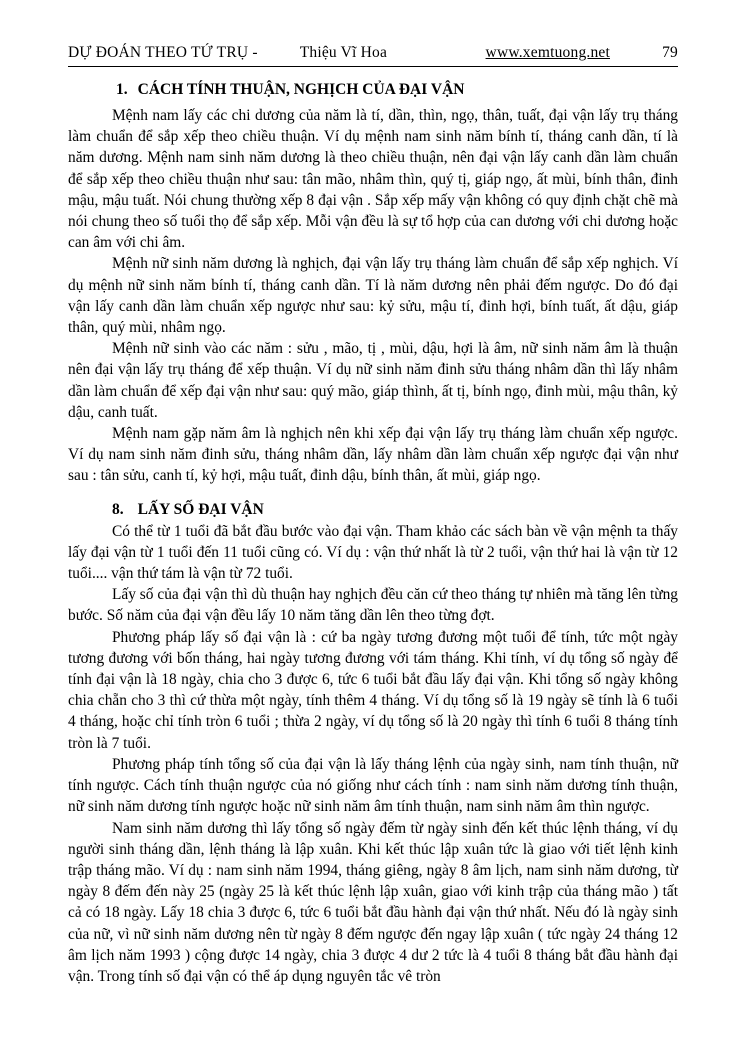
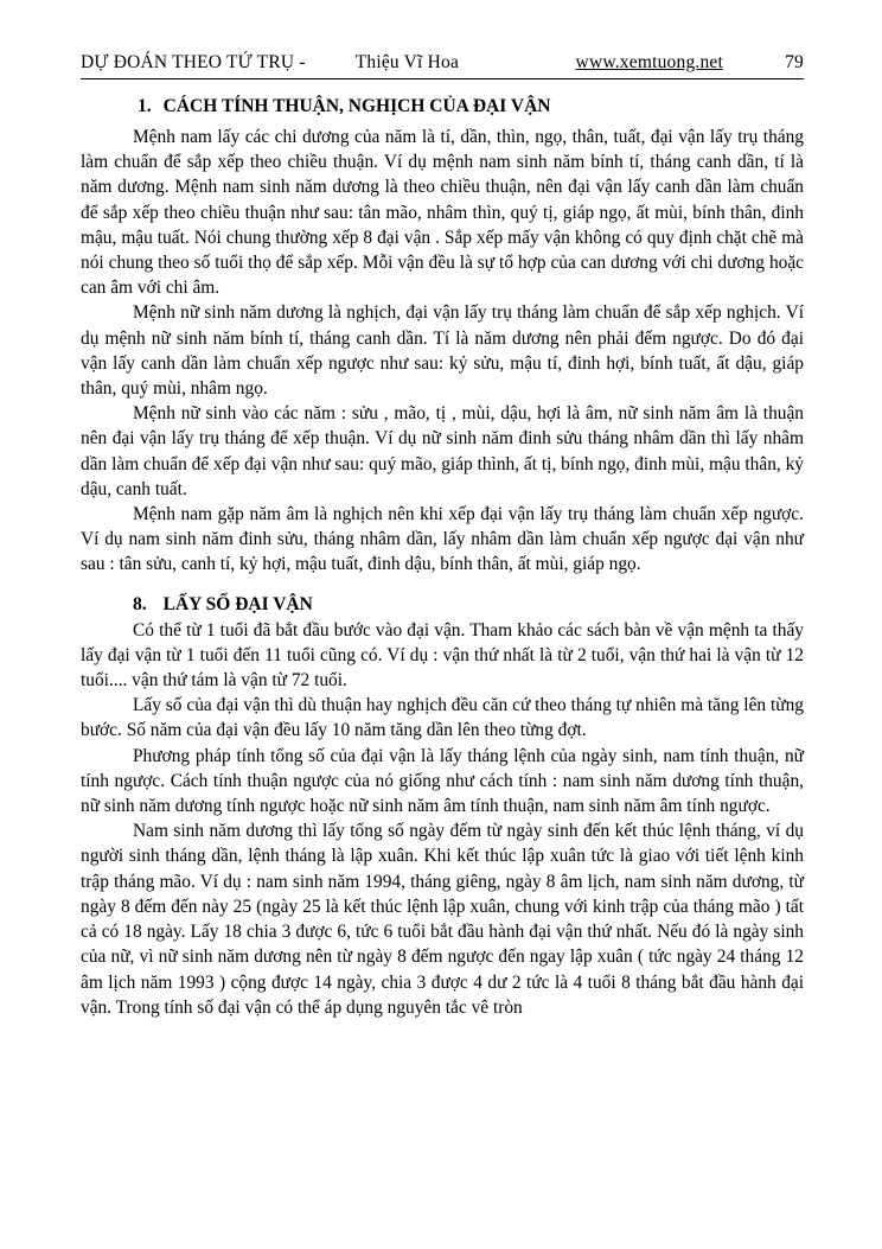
  DỰ ĐOÁN THEO TỨ TRỤ -
  Thiệu Vĩ Hoa
  www.xemtuong.net
  79
  1. CÁCH TÍNH THUẬN, NGHỊCH CỦA ĐẠI VẬN
  Mệnh nam lấy các chi dương của năm là tí, dần, thìn, ngọ, thân, tuất, đại vận lấy trụ tháng làm chuẩn để sắp xếp theo chiều thuận. Ví dụ mệnh nam sinh năm bính tí, tháng canh dần, tí là năm dương. Mệnh nam sinh năm dương là theo chiều thuận, nên đại vận lấy canh dần làm chuẩn để sắp xếp theo chiều thuận như sau: tân mão, nhâm thìn, quý tị, giáp ngọ, ất mùi, bính thân, đinh mậu, mậu tuất. Nói chung thường xếp 8 đại vận . Sắp xếp mấy vận không có quy định chặt chẽ mà nói chung theo số tuổi thọ để sắp xếp. Mỗi vận đều là sự tổ hợp của can dương với chi dương hoặc can âm với chi âm.
  Mệnh nữ sinh năm dương là nghịch, đại vận lấy trụ tháng làm chuẩn để sắp xếp nghịch. Ví dụ mệnh nữ sinh năm bính tí, tháng canh dần. Tí là năm dương nên phải đếm ngược. Do đó đại vận lấy canh dần làm chuẩn xếp ngược như sau: kỷ sửu, mậu tí, đinh hợi, bính tuất, ất dậu, giáp thân, quý mùi, nhâm ngọ.
  Mệnh nữ sinh vào các năm : sửu , mão, tị , mùi, dậu, hợi là âm, nữ sinh năm âm là thuận nên đại vận lấy trụ tháng để xếp thuận. Ví dụ nữ sinh năm đinh sửu tháng nhâm dần thì lấy nhâm dần làm chuẩn để xếp đại vận như sau: quý mão, giáp thình, ất tị, bính ngọ, đinh mùi, mậu thân, kỷ dậu, canh tuất.
  Mệnh nam gặp năm âm là nghịch nên khi xếp đại vận lấy trụ tháng làm chuẩn xếp ngược. Ví dụ nam sinh năm đinh sửu, tháng nhâm dần, lấy nhâm dần làm chuẩn xếp ngược đại vận như sau : tân sửu, canh tí, kỷ hợi, mậu tuất, đinh dậu, bính thân, ất mùi, giáp ngọ.
  8. LẤY SỐ ĐẠI VẬN
  Có thể từ 1 tuổi đã bắt đầu bước vào đại vận. Tham khảo các sách bàn về vận mệnh ta thấy lấy đại vận từ 1 tuổi đến 11 tuổi cũng có. Ví dụ : vận thứ nhất là từ 2 tuổi, vận thứ hai là vận từ 12 tuổi.... vận thứ tám là vận từ 72 tuổi.
  Lấy số của đại vận thì dù thuận hay nghịch đều căn cứ theo tháng tự nhiên mà tăng lên từng bước. Số năm của đại vận đều lấy 10 năm tăng dần lên theo từng đợt.
- Phương pháp lấy số đại vận là : cứ ba ngày tương đương một tuổi để tính, tức một ngày tương đương với bốn tháng, hai ngày tương đương với tám tháng. Khi tính, ví dụ tổng số ngày để tính đại vận là 18 ngày, chia cho 3 được 6, tức 6 tuổi bắt đầu lấy đại vận. Khi tổng số ngày không chia chẵn cho 3 thì cứ thừa một ngày, tính thêm 4 tháng. Ví dụ tổng số là 19 ngày sẽ tính là 6 tuổi 4 tháng, hoặc chỉ tính tròn 6 tuổi ; thừa 2 ngày, ví dụ tổng số là 20 ngày thì tính 6 tuổi 8 tháng tính tròn là 7 tuổi.
- Phương pháp tính tổng số của đại vận là lấy tháng lệnh của ngày sinh, nam tính thuận, nữ tính ngược. Cách tính thuận ngược của nó giống như cách tính : nam sinh năm dương tính thuận, nữ sinh năm dương tính ngược hoặc nữ sinh năm âm tính thuận, nam sinh năm âm thìn ngược.
+ Phương pháp tính tổng số của đại vận là lấy tháng lệnh của ngày sinh, nam tính thuận, nữ tính ngược. Cách tính thuận ngược của nó giống như cách tính : nam sinh năm dương tính thuận, nữ sinh năm dương tính ngược hoặc nữ sinh năm âm tính thuận, nam sinh năm âm tính ngược.
- Nam sinh năm dương thì lấy tổng số ngày đếm từ ngày sinh đến kết thúc lệnh tháng, ví dụ người sinh tháng dần, lệnh tháng là lập xuân. Khi kết thúc lập xuân tức là giao với tiết lệnh kinh trập tháng mão. Ví dụ : nam sinh năm 1994, tháng giêng, ngày 8 âm lịch, nam sinh năm dương, từ ngày 8 đếm đến này 25 (ngày 25 là kết thúc lệnh lập xuân, giao với kinh trập của tháng mão ) tất cả có 18 ngày. Lấy 18 chia 3 được 6, tức 6 tuổi bắt đầu hành đại vận thứ nhất. Nếu đó là ngày sinh của nữ, vì nữ sinh năm dương nên từ ngày 8 đếm ngược đến ngay lập xuân ( tức ngày 24 tháng 12 âm lịch năm 1993 ) cộng được 14 ngày, chia 3 được 4 dư 2 tức là 4 tuổi 8 tháng bắt đầu hành đại vận. Trong tính số đại vận có thể áp dụng nguyên tắc vê tròn
+ Nam sinh năm dương thì lấy tổng số ngày đếm từ ngày sinh đến kết thúc lệnh tháng, ví dụ người sinh tháng dần, lệnh tháng là lập xuân. Khi kết thúc lập xuân tức là giao với tiết lệnh kinh trập tháng mão. Ví dụ : nam sinh năm 1994, tháng giêng, ngày 8 âm lịch, nam sinh năm dương, từ ngày 8 đếm đến này 25 (ngày 25 là kết thúc lệnh lập xuân, chung với kinh trập của tháng mão ) tất cả có 18 ngày. Lấy 18 chia 3 được 6, tức 6 tuổi bắt đầu hành đại vận thứ nhất. Nếu đó là ngày sinh của nữ, vì nữ sinh năm dương nên từ ngày 8 đếm ngược đến ngay lập xuân ( tức ngày 24 tháng 12 âm lịch năm 1993 ) cộng được 14 ngày, chia 3 được 4 dư 2 tức là 4 tuổi 8 tháng bắt đầu hành đại vận. Trong tính số đại vận có thể áp dụng nguyên tắc vê tròn
